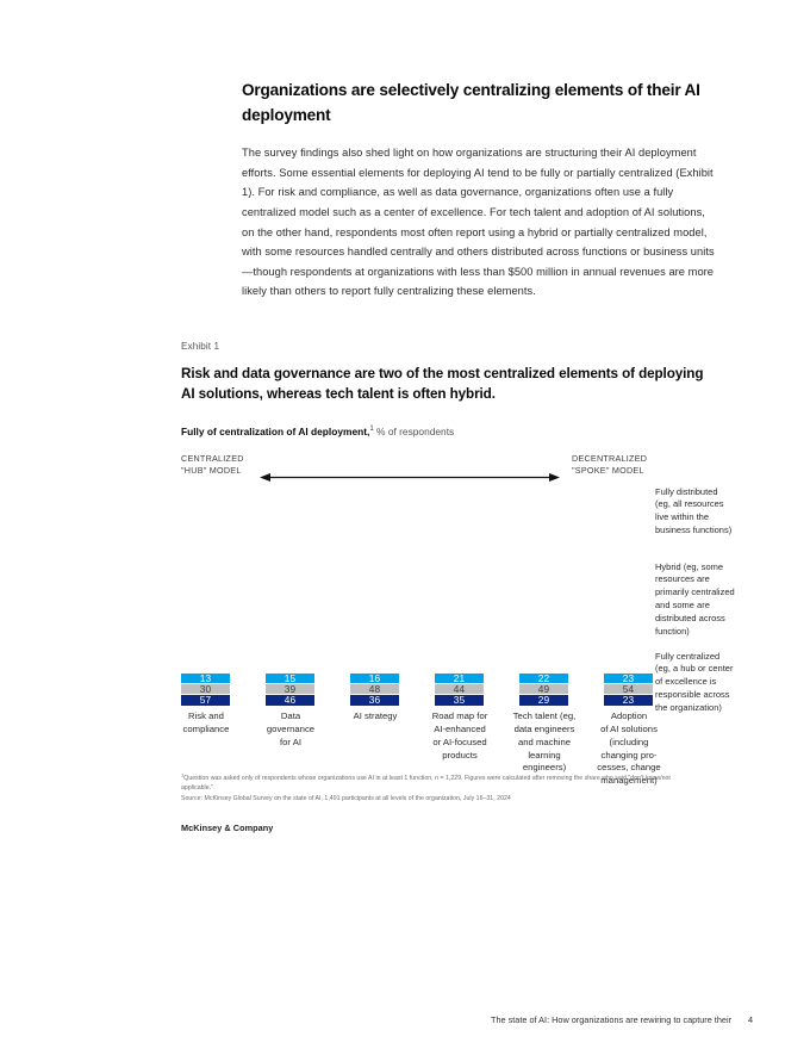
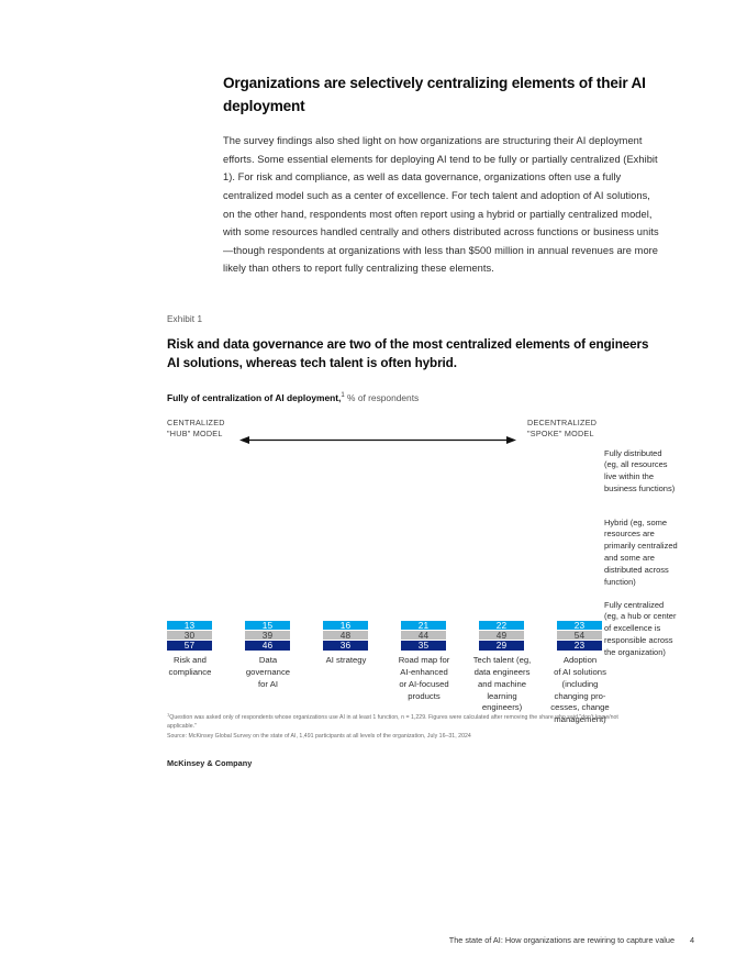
  Organizations are selectively centralizing elements of their AI deployment
  The survey findings also shed light on how organizations are structuring their AI deployment efforts. Some essential elements for deploying AI tend to be fully or partially centralized (Exhibit 1). For risk and compliance, as well as data governance, organizations often use a fully centralized model such as a center of excellence. For tech talent and adoption of AI solutions, on the other hand, respondents most often report using a hybrid or partially centralized model, with some resources handled centrally and others distributed across functions or business units—though respondents at organizations with less than $500 million in annual revenues are more likely than others to report fully centralizing these elements.
  Exhibit 1
- Risk and data governance are two of the most centralized elements of deploying AI solutions, whereas tech talent is often hybrid.
+ Risk and data governance are two of the most centralized elements of engineers AI solutions, whereas tech talent is often hybrid.
  Fully of centralization of AI deployment, % of respondents
  CENTRALIZED
  "HUB" MODEL
  DECENTRALIZED
  "SPOKE" MODEL
  13
  30
  57
  15
  39
  46
  16
  48
  36
  21
  44
  35
  22
  49
  29
  23
  54
  23
  Fully distributed
  (eg, all resources
  live within the
  business functions)
  Hybrid (eg, some
  resources are
  primarily centralized
  and some are
  distributed across
  function)
  Fully centralized
  (eg, a hub or center
  of excellence is
  responsible across
  the organization)
  Risk and
  compliance
  Data
  governance
  for AI
  AI strategy
  Road map for
  AI-enhanced
  or AI-focused
  products
  Tech talent (eg,
  data engineers
  and machine
  learning
  engineers)
  Adoption
  of AI solutions
  (including
  changing pro-
  cesses, change
  management)
  McKinsey & Company
- The state of AI: How organizations are rewiring to capture their
+ The state of AI: How organizations are rewiring to capture value
  4
